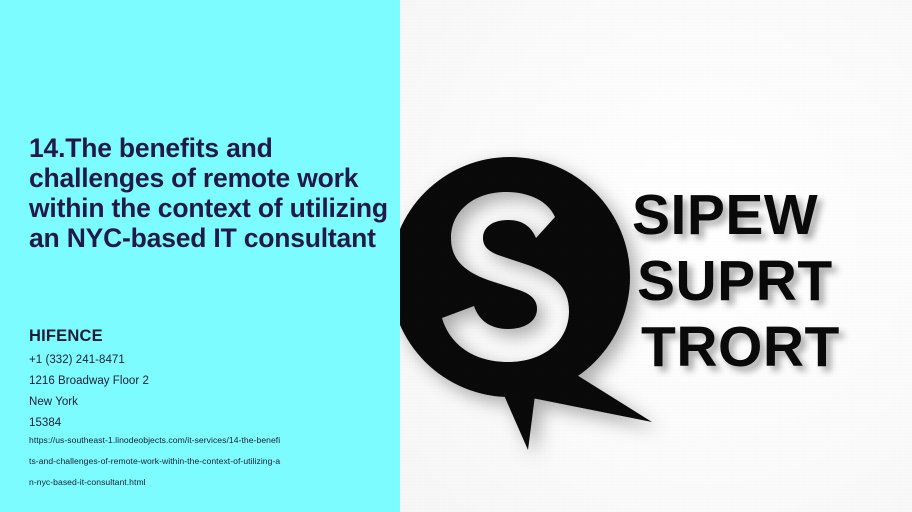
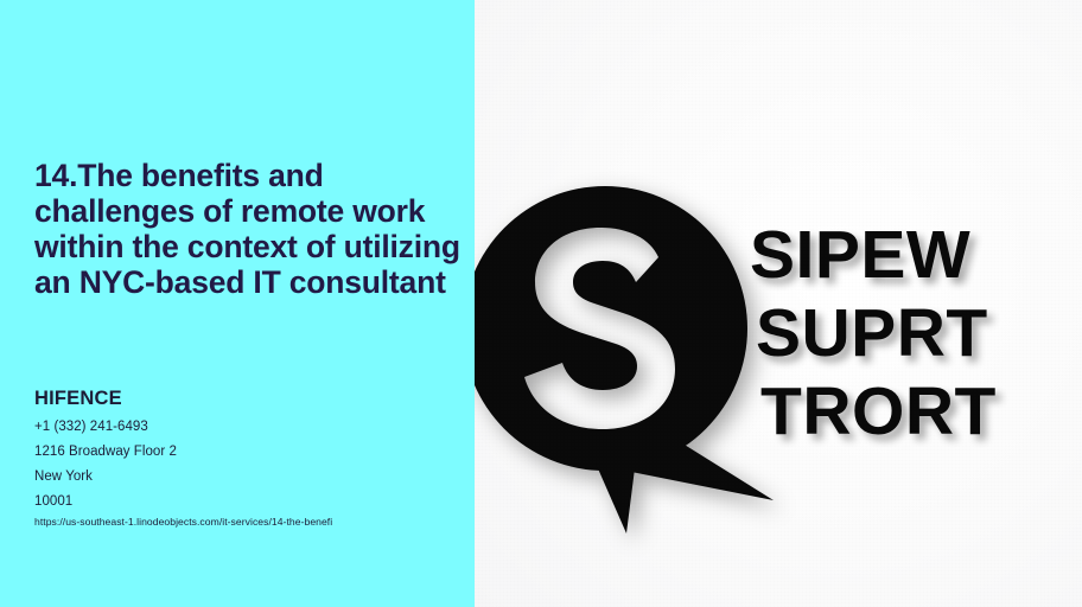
  14.The benefits and challenges of remote work within the context of utilizing an NYC-based IT consultant
  HIFENCE
- +1 (332) 241-8471
+ +1 (332) 241-6493
  1216 Broadway Floor 2
  New York
- 15384
+ 10001
  https://us-southeast-1.linodeobjects.com/it-services/14-the-benefi
- ts-and-challenges-of-remote-work-within-the-context-of-utilizing-a
- n-nyc-based-it-consultant.html
  SIPEW
  SUPRT
  TRORT
